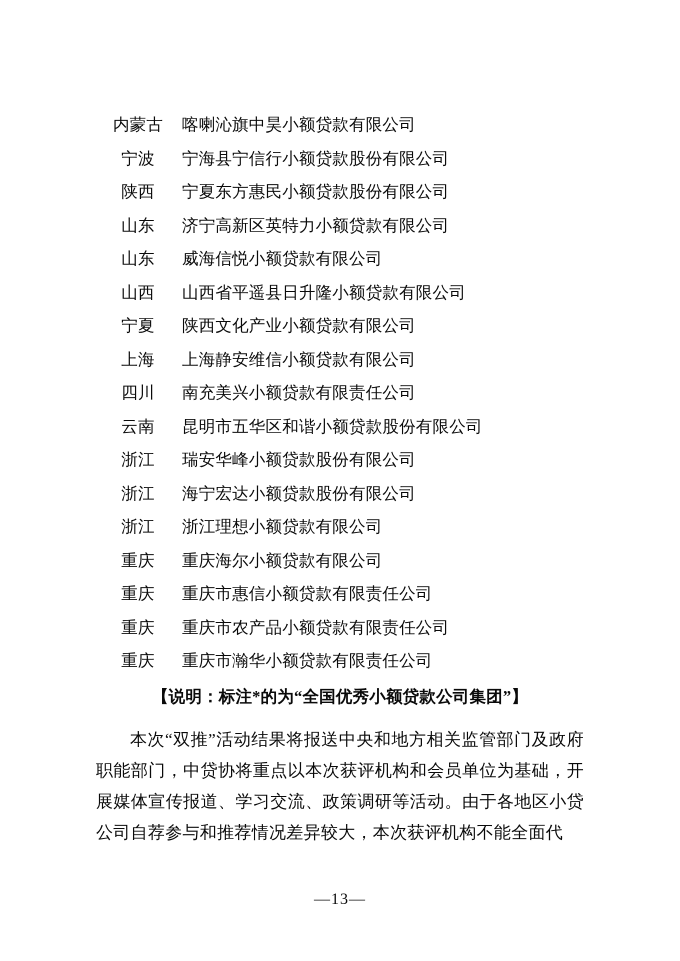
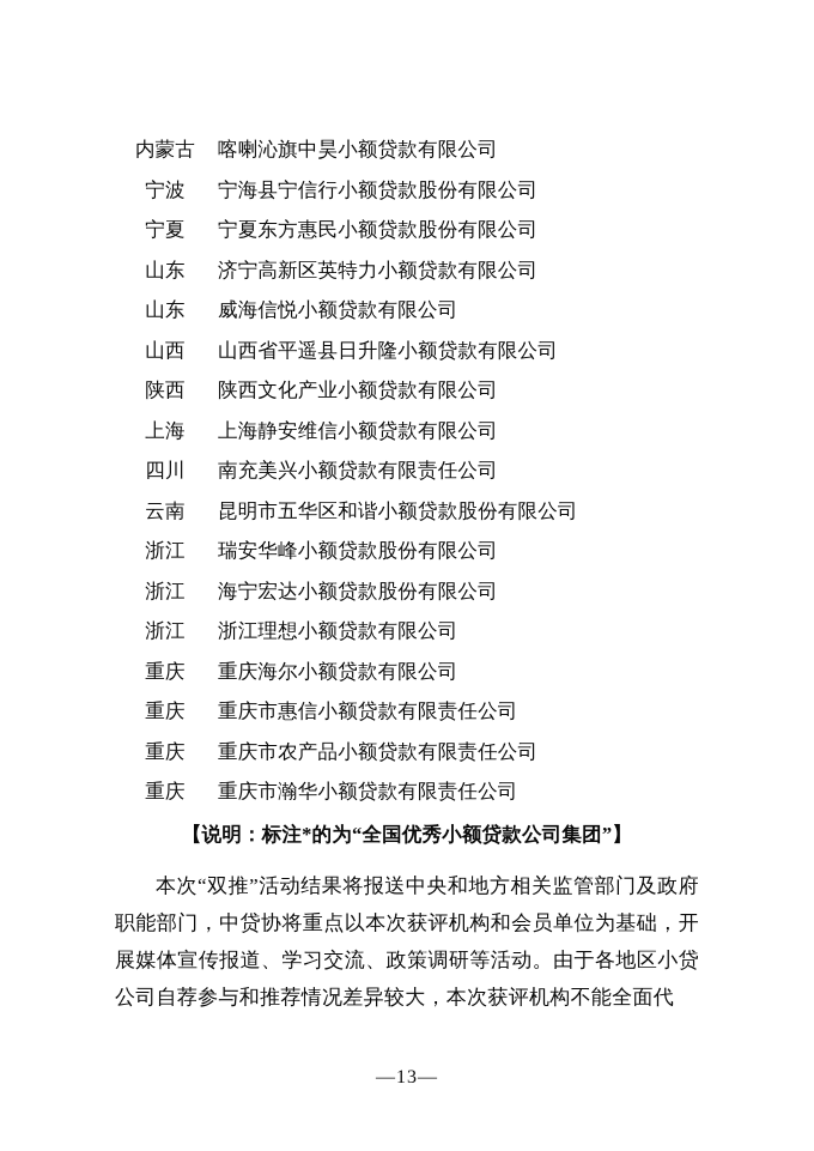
  内蒙古
  喀喇沁旗中昊小额贷款有限公司
  宁波
  宁海县宁信行小额贷款股份有限公司
- 陕西
+ 宁夏
  宁夏东方惠民小额贷款股份有限公司
  山东
  济宁高新区英特力小额贷款有限公司
  山东
  威海信悦小额贷款有限公司
  山西
  山西省平遥县日升隆小额贷款有限公司
- 宁夏
+ 陕西
  陕西文化产业小额贷款有限公司
  上海
  上海静安维信小额贷款有限公司
  四川
  南充美兴小额贷款有限责任公司
  云南
  昆明市五华区和谐小额贷款股份有限公司
  浙江
  瑞安华峰小额贷款股份有限公司
  浙江
  海宁宏达小额贷款股份有限公司
  浙江
  浙江理想小额贷款有限公司
  重庆
  重庆海尔小额贷款有限公司
  重庆
  重庆市惠信小额贷款有限责任公司
  重庆
  重庆市农产品小额贷款有限责任公司
  重庆
  重庆市瀚华小额贷款有限责任公司
  【说明：标注*的为“全国优秀小额贷款公司集团”】
  本次“双推”活动结果将报送中央和地方相关监管部门及政府职能部门，中贷协将重点以本次获评机构和会员单位为基础，开展媒体宣传报道、学习交流、政策调研等活动。由于各地区小贷公司自荐参与和推荐情况差异较大，本次获评机构不能全面代
  —13—
